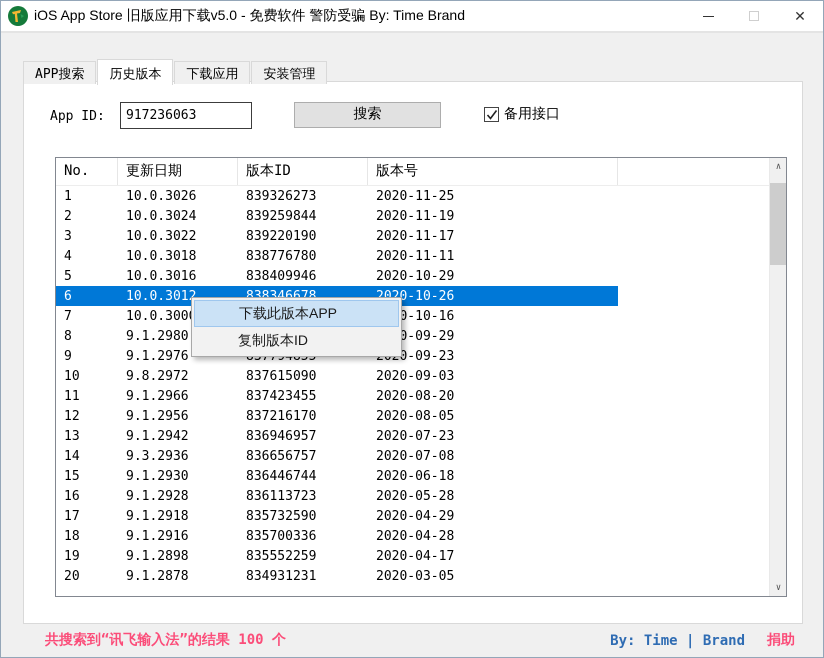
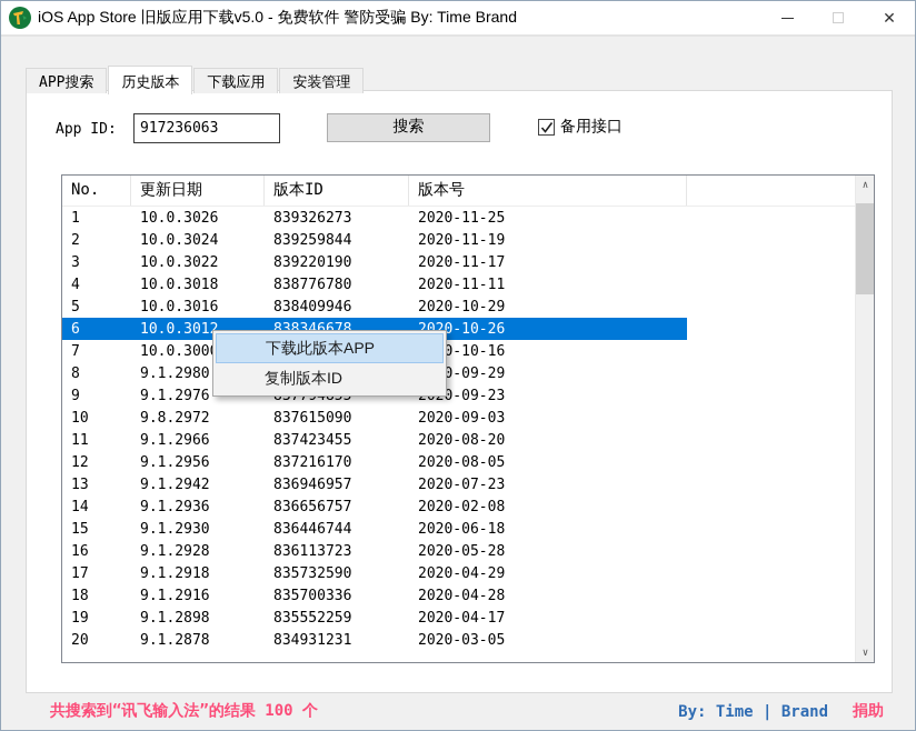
  iOS App Store 旧版应用下载v5.0 - 免费软件 警防受骗 By: Time Brand
  ✕
  APP搜索
  历史版本
  下载应用
  安装管理
  App ID:
  917236063
  搜索
  备用接口
  No.
  更新日期
  版本ID
  版本号
  1
  10.0.3026
  839326273
  2020-11-25
  2
  10.0.3024
  839259844
  2020-11-19
  3
  10.0.3022
  839220190
  2020-11-17
  4
  10.0.3018
  838776780
  2020-11-11
  5
  10.0.3016
  838409946
  2020-10-29
  6
  10.0.3012
  838346678
  2020-10-26
  7
  10.0.300
  0-10-16
  8
  9.1.2980
  0-09-29
  9
  9.1.2976
  0-09-23
  10
  9.8.2972
  837615090
  2020-09-03
  11
  9.1.2966
  837423455
  2020-08-20
  12
  9.1.2956
  837216170
  2020-08-05
  13
  9.1.2942
  836946957
  2020-07-23
  14
- 9.3.2936
+ 9.1.2936
  836656757
- 2020-07-08
+ 2020-02-08
  15
  9.1.2930
  836446744
  2020-06-18
  16
  9.1.2928
  836113723
  2020-05-28
  17
  9.1.2918
  835732590
  2020-04-29
  18
  9.1.2916
  835700336
  2020-04-28
  19
  9.1.2898
  835552259
  2020-04-17
  20
  9.1.2878
  834931231
  2020-03-05
  ∧
  ∨
  下载此版本APP
  复制版本ID
  共搜索到“讯飞输入法”的结果 100 个
  By: Time | Brand
  捐助
